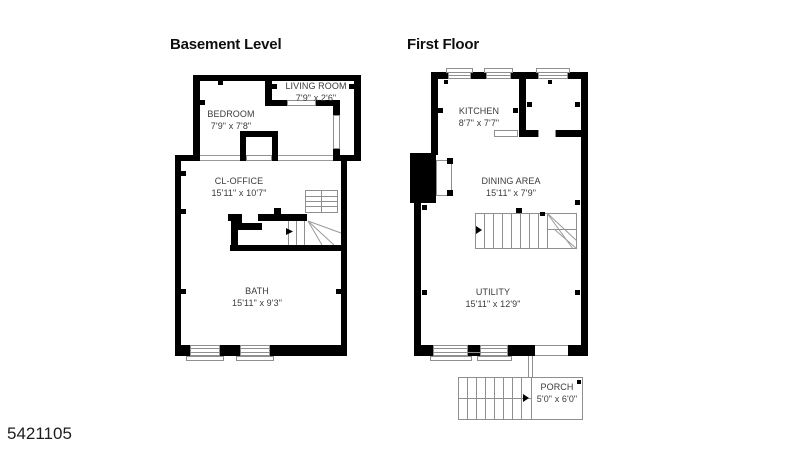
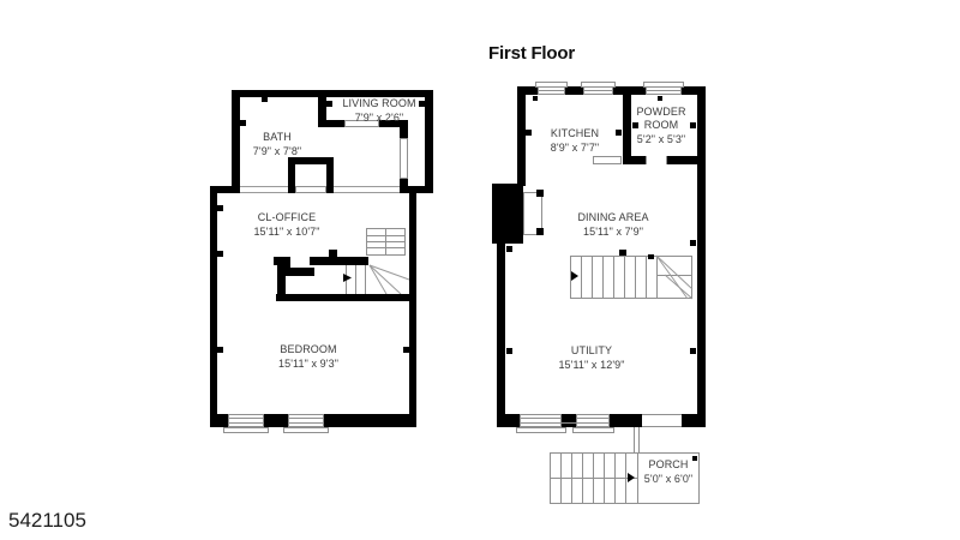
- Basement Level
  First Floor
- BEDROOM
+ BATH
  7'9" x 7'8"
  LIVING ROOM
  7'9" x 2'6"
  CL-OFFICE
  15'11" x 10'7"
- BATH
+ BEDROOM
  15'11" x 9'3"
  KITCHEN
- 8'7" x 7'7"
+ 8'9" x 7'7"
+ POWDER ROOM
+ 5'2" x 5'3"
  DINING AREA
  15'11" x 7'9"
  UTILITY
  15'11" x 12'9"
  PORCH
  5'0" x 6'0"
  5421105
